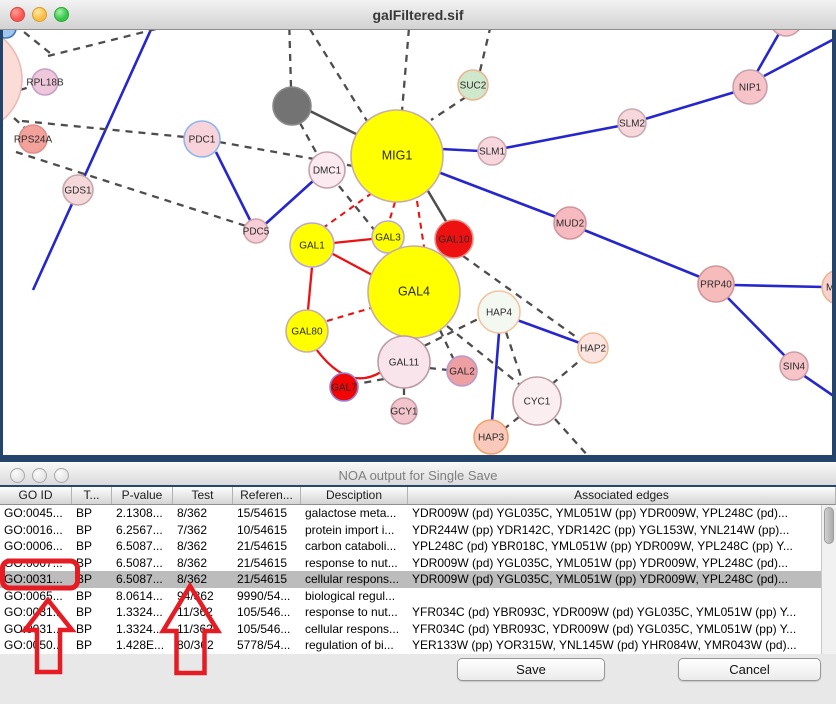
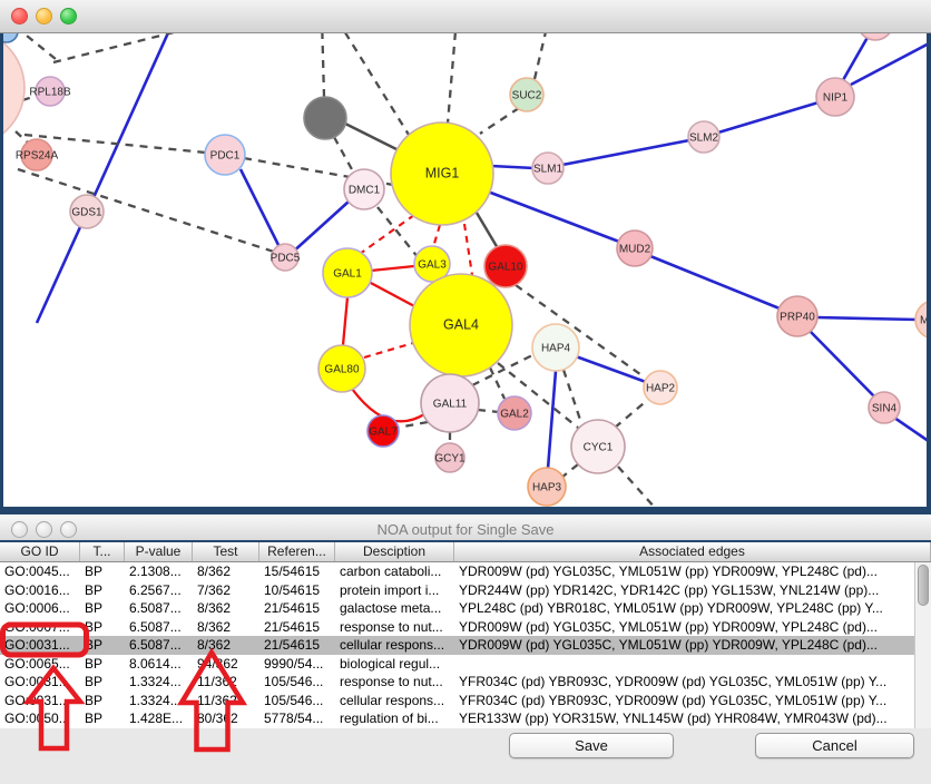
- galFiltered.sif
  RPL18B
  RPS24A
  GDS1
  PDC1
  DMC1
  MIG1
  SUC2
  SLM1
  SLM2
  NIP1
  MUD2
  PRP40
  SIN4
  PDC5
  GAL1
  GAL3
  GAL10
  GAL4
  GAL80
  GAL11
  GAL2
  GAL7
  GCY1
  HAP4
  HAP2
  CYC1
  HAP3
  NOA output for Single Save
  GO ID
  T...
  P-value
  Test
  Referen...
  Desciption
  Associated edges
  GO:0045...
  BP
  2.1308...
  8/362
  15/54615
- galactose meta...
+ carbon cataboli...
  YDR009W (pd) YGL035C, YML051W (pp) YDR009W, YPL248C (pd)...
  GO:0016...
  BP
  6.2567...
  7/362
  10/54615
  protein import i...
  YDR244W (pp) YDR142C, YDR142C (pp) YGL153W, YNL214W (pp)...
  GO:0006...
  BP
  6.5087...
  8/362
  21/54615
- carbon cataboli...
+ galactose meta...
  YPL248C (pd) YBR018C, YML051W (pp) YDR009W, YPL248C (pp) Y...
  BP
  6.5087...
  8/362
  21/54615
  response to nut...
  YDR009W (pd) YGL035C, YML051W (pp) YDR009W, YPL248C (pd)...
  GO:0031...
  BP
  6.5087...
  8/362
  21/54615
  cellular respons...
  YDR009W (pd) YGL035C, YML051W (pp) YDR009W, YPL248C (pd)...
  GO:0065...
  BP
  8.0614...
  94/62
  9990/54...
  biological regul...
  GO:031..
  BP
  1.3324...
  11/362
  105/546...
  response to nut...
  YFR034C (pd) YBR093C, YDR009W (pd) YGL035C, YML051W (pp) Y...
  BP
  1.3324...
  105/546...
  cellular respons...
  YFR034C (pd) YBR093C, YDR009W (pd) YGL035C, YML051W (pp) Y...
  GO:050..
  BP
  1.428E...
  80/32
  5778/54...
  regulation of bi...
  YER133W (pp) YOR315W, YNL145W (pd) YHR084W, YMR043W (pd)...
  Save
  Cancel
